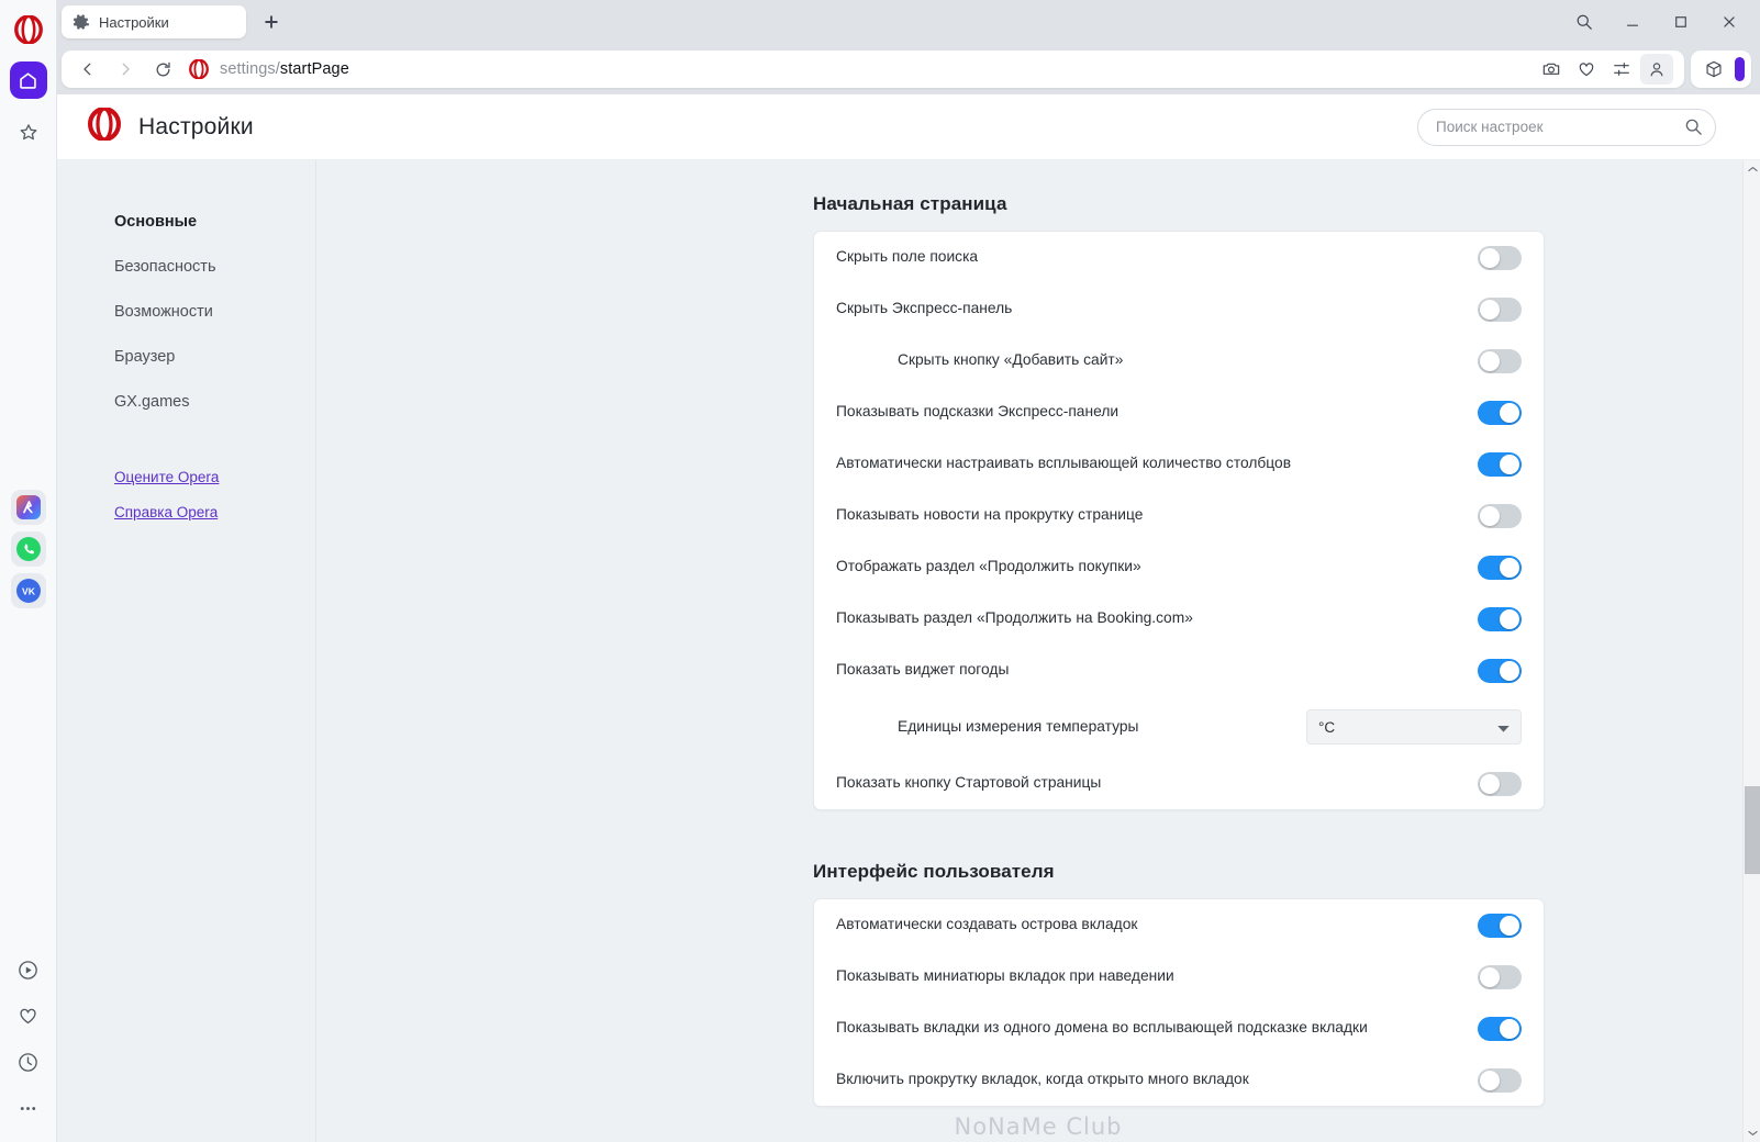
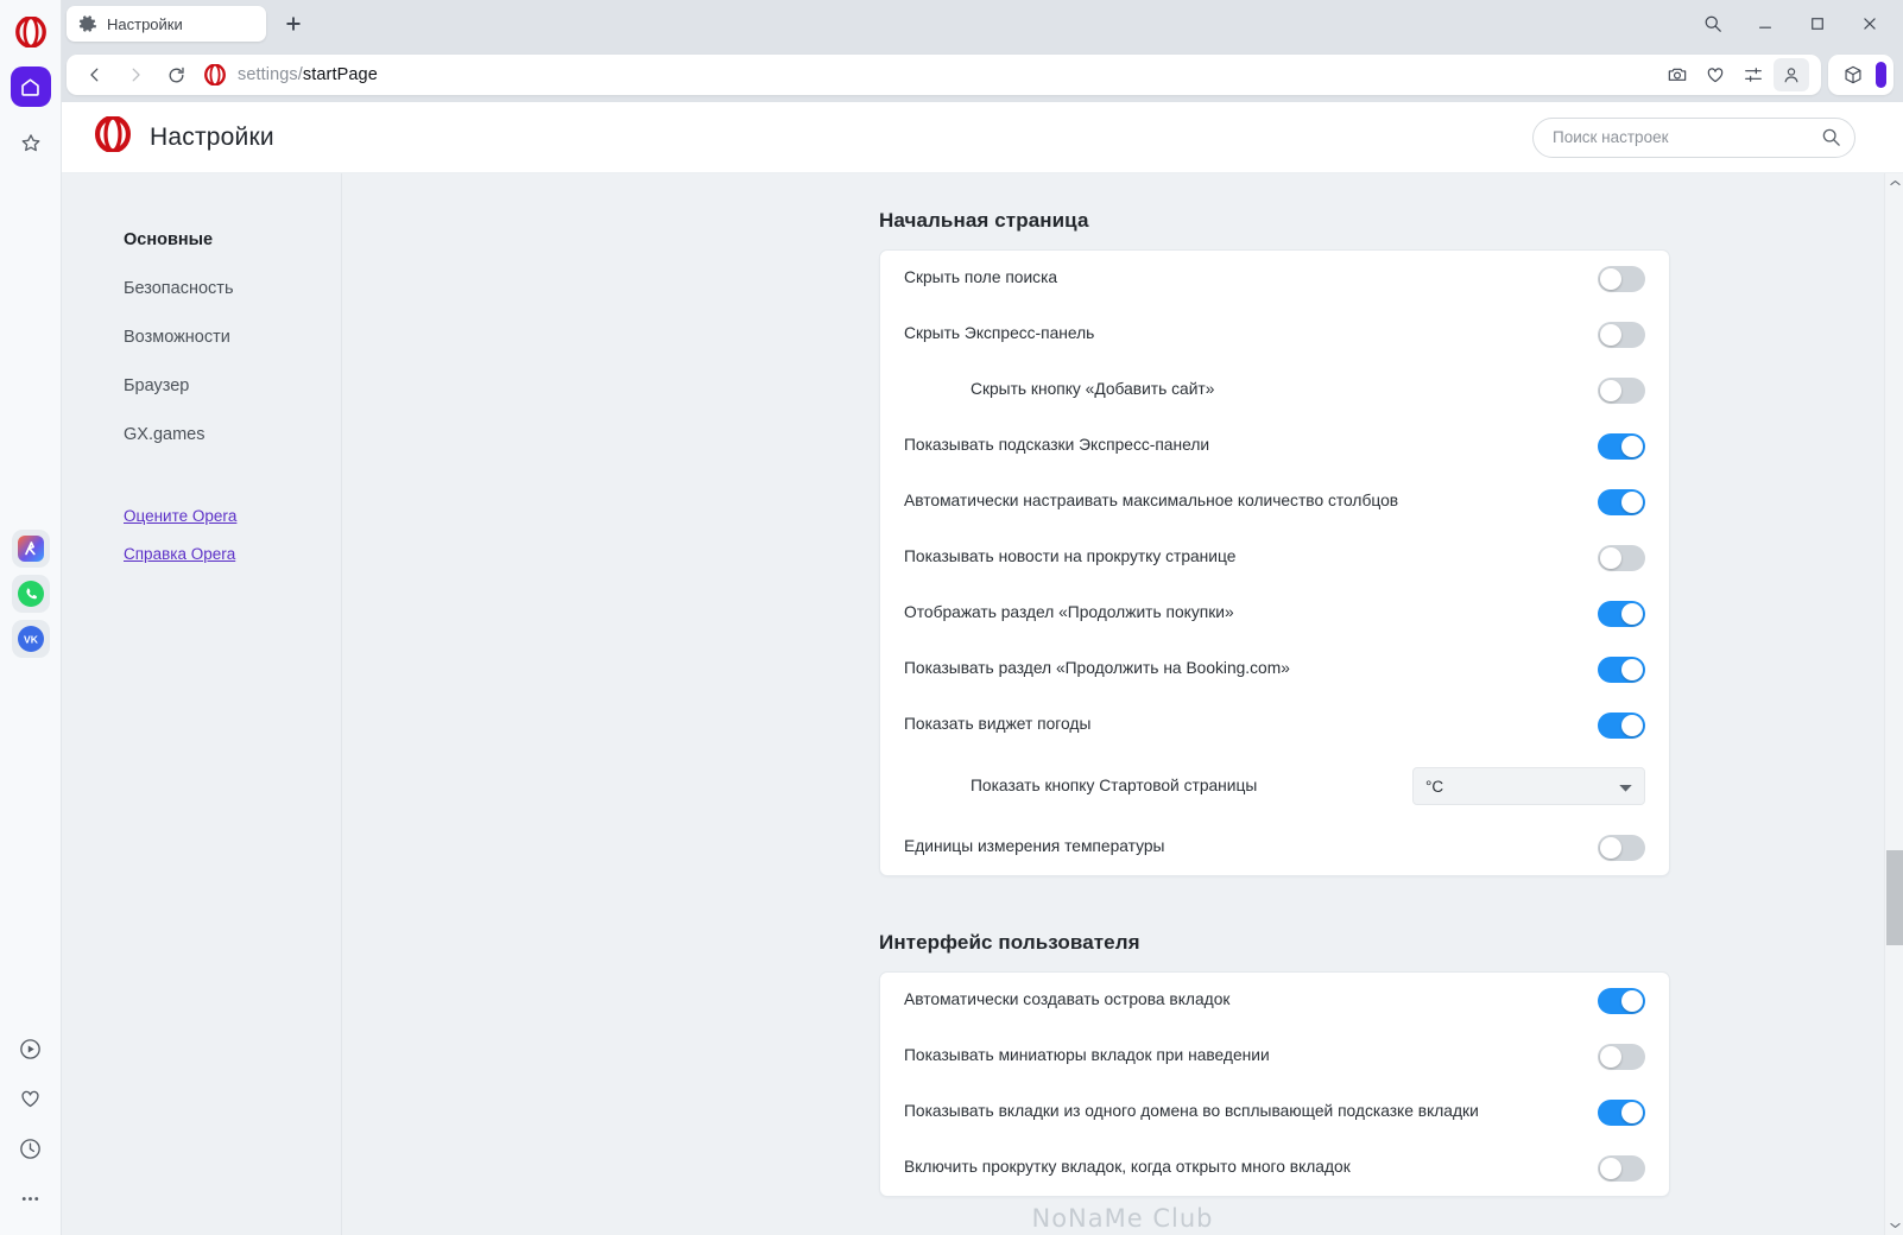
  VK
  Настройки
  settings/startPage
  Настройки
  Поиск настроек
  Основные
  Безопасность
  Возможности
  Браузер
  GX.games
  Оцените Opera
  Справка Opera
  Начальная страница
  Скрыть поле поиска
  Скрыть Экспресс-панель
  Скрыть кнопку «Добавить сайт»
  Показывать подсказки Экспресс-панели
- Автоматически настраивать всплывающей количество столбцов
+ Автоматически настраивать максимальное количество столбцов
  Показывать новости на прокрутку странице
  Отображать раздел «Продолжить покупки»
  Показывать раздел «Продолжить на Booking.com»
  Показать виджет погоды
- Единицы измерения температуры
+ Показать кнопку Стартовой страницы
  °C
- Показать кнопку Стартовой страницы
+ Единицы измерения температуры
  Интерфейс пользователя
  Автоматически создавать острова вкладок
  Показывать миниатюры вкладок при наведении
  Показывать вкладки из одного домена во всплывающей подсказке вкладки
  Включить прокрутку вкладок, когда открыто много вкладок
  NoNaMe Club
